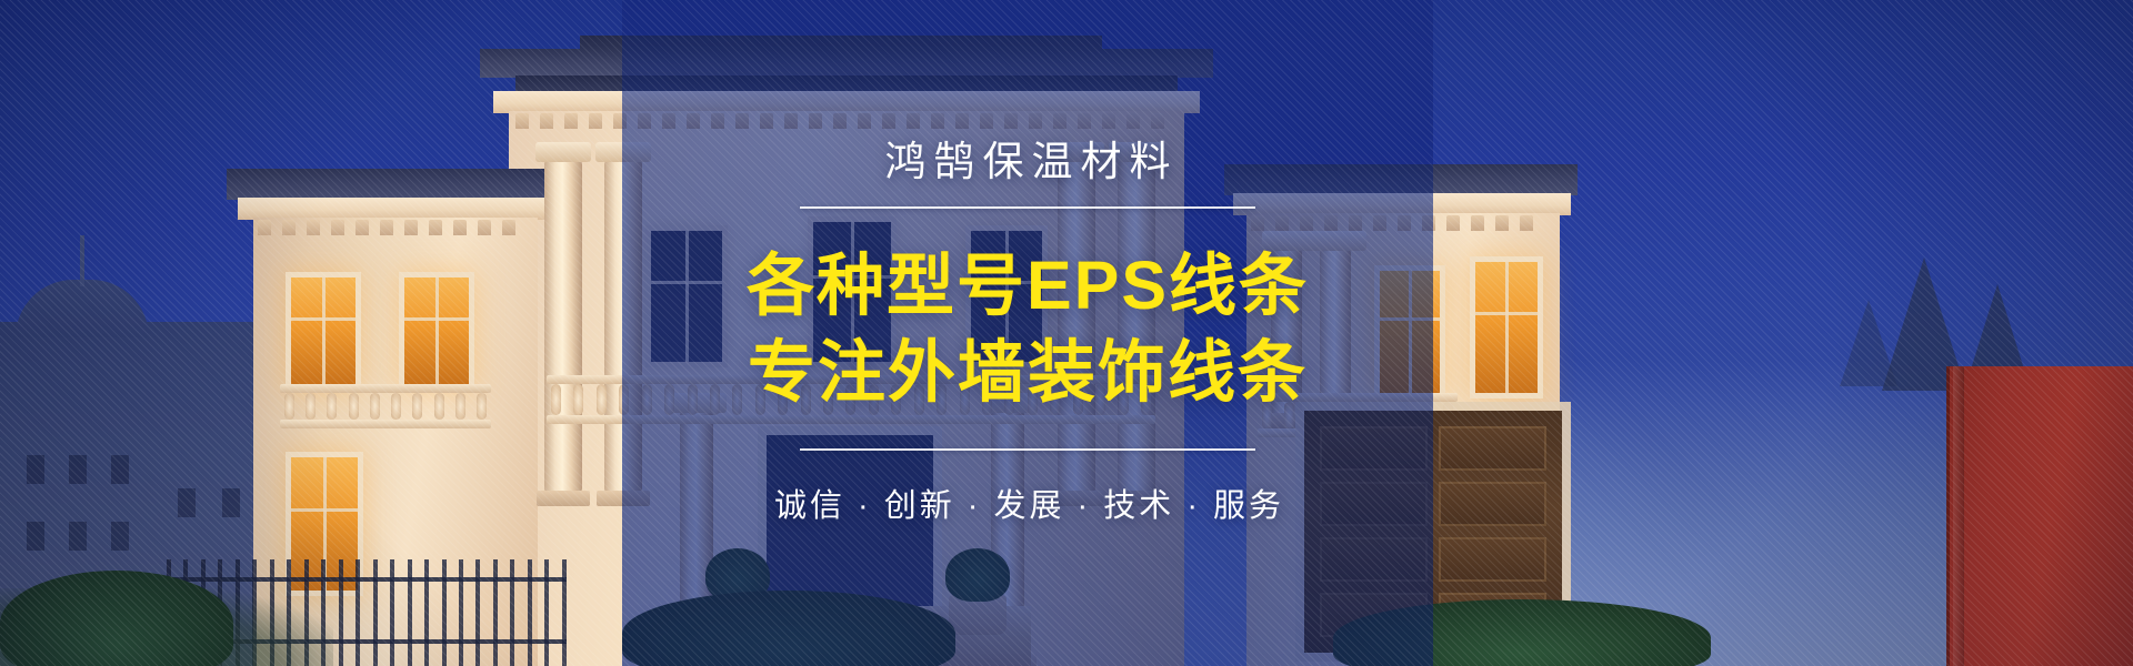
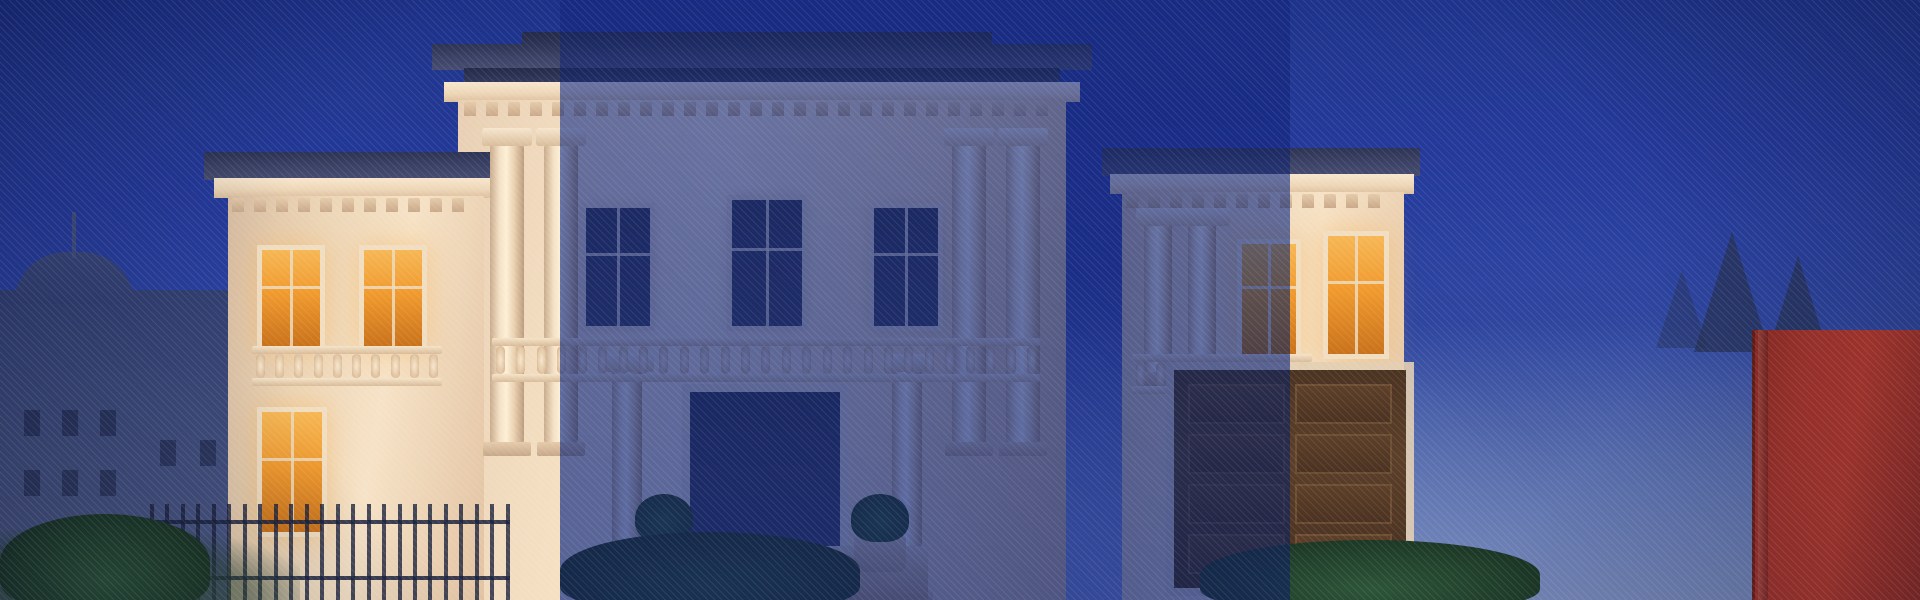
- 鸿鹄保温材料
- 各种型号EPS线条
- 专注外墙装饰线条
- 诚信 · 创新 · 发展 · 技术 · 服务
